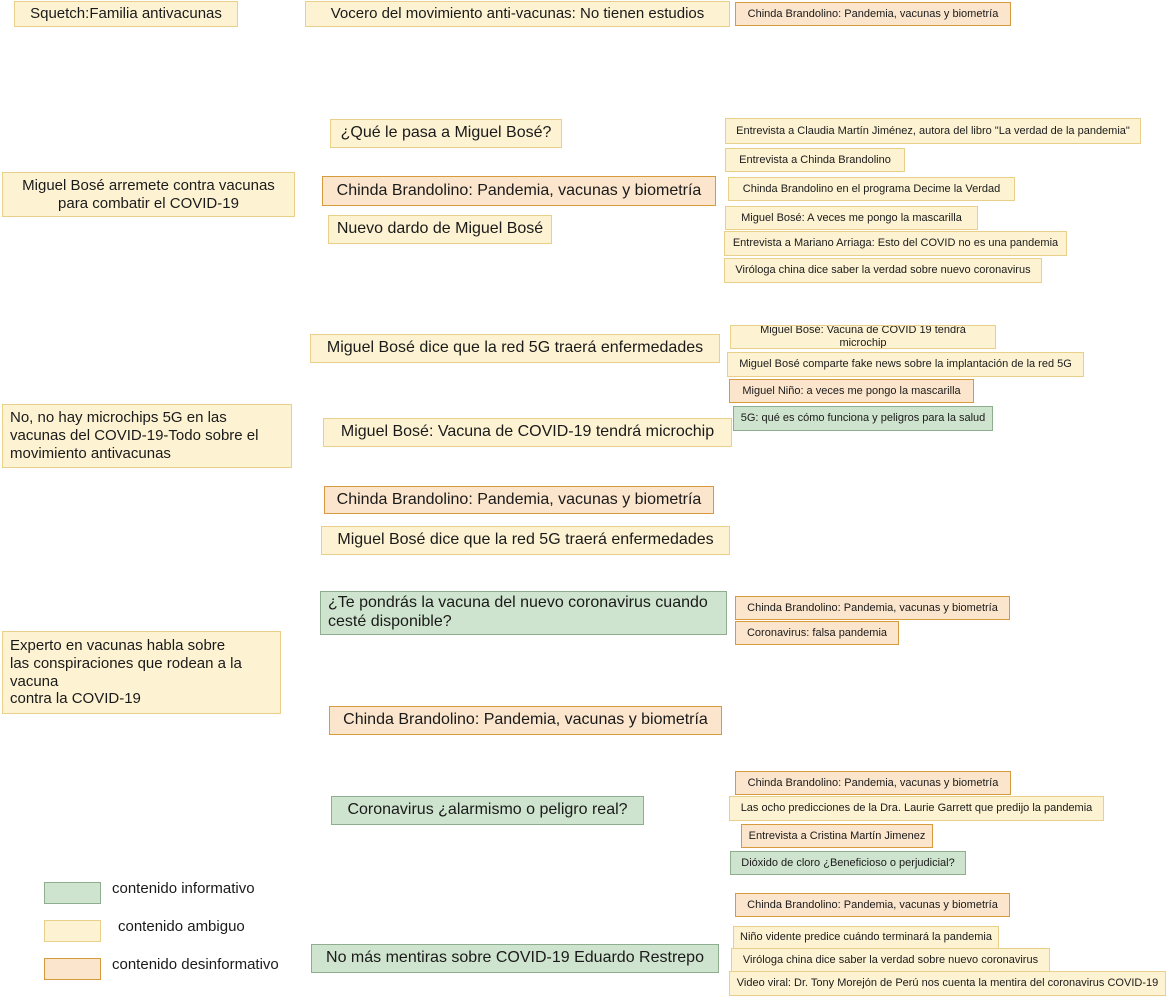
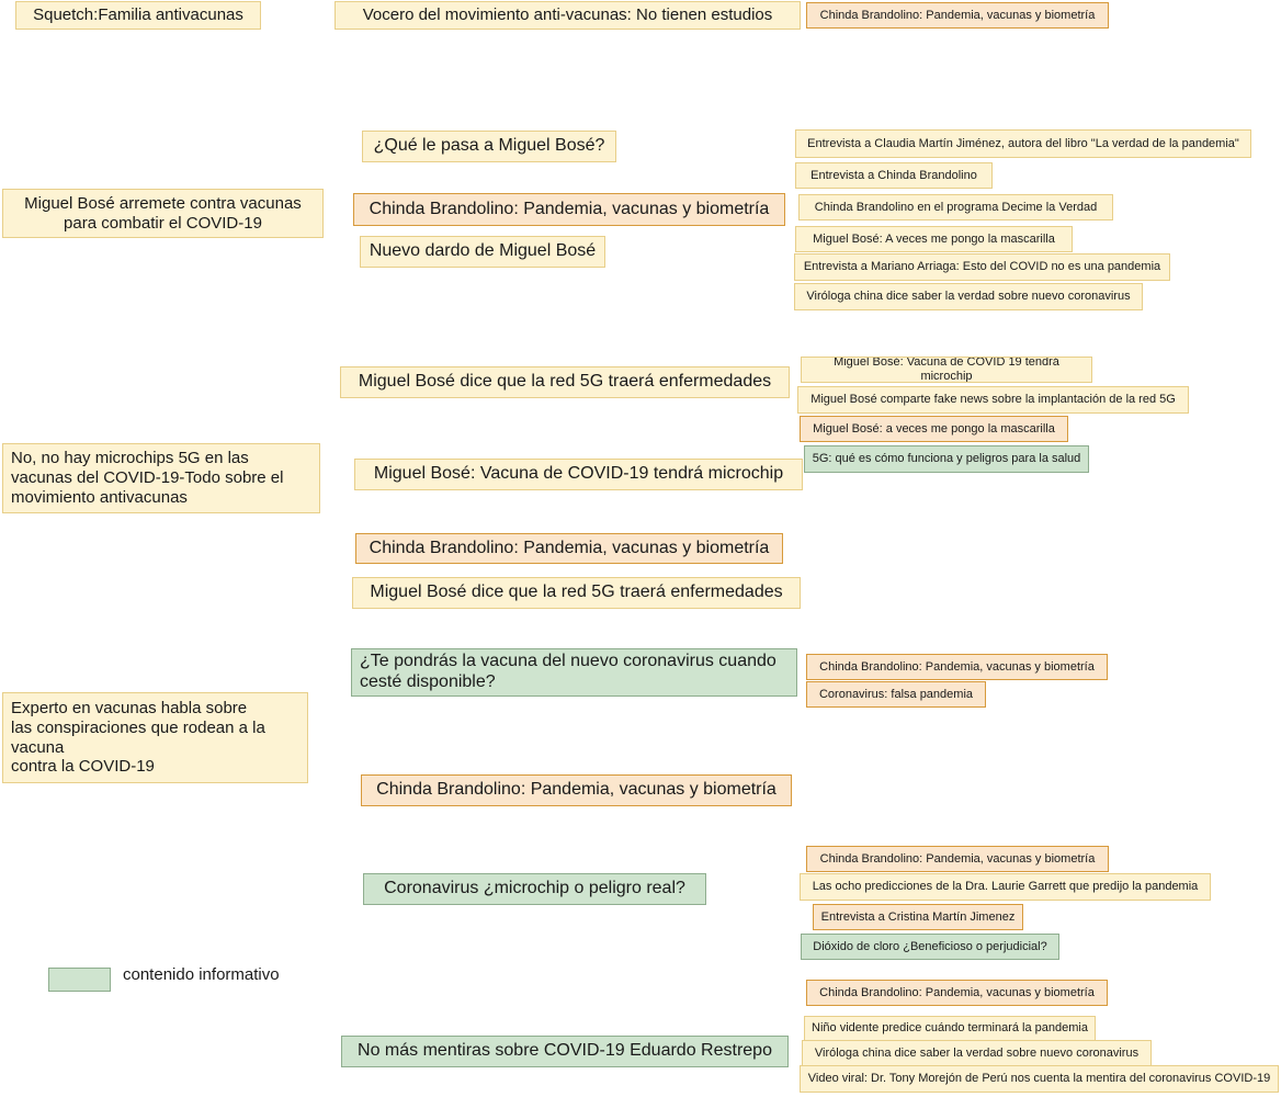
  Squetch:Familia antivacunas
  Vocero del movimiento anti-vacunas: No tienen estudios
  Chinda Brandolino: Pandemia, vacunas y biometría
  ¿Qué le pasa a Miguel Bosé?
  Entrevista a Claudia Martín Jiménez, autora del libro "La verdad de la pandemia"
  Entrevista a Chinda Brandolino
  Miguel Bosé arremete contra vacunas
  para combatir el COVID-19
  Chinda Brandolino en el programa Decime la Verdad
  Chinda Brandolino: Pandemia, vacunas y biometría
  Miguel Bosé: A veces me pongo la mascarilla
  Nuevo dardo de Miguel Bosé
  Entrevista a Mariano Arriaga: Esto del COVID no es una pandemia
  Viróloga china dice saber la verdad sobre nuevo coronavirus
  Miguel Bosé: Vacuna de COVID 19 tendrá microchip
  Miguel Bosé dice que la red 5G traerá enfermedades
  Miguel Bosé comparte fake news sobre la implantación de la red 5G
- Miguel Niño: a veces me pongo la mascarilla
+ Miguel Bosé: a veces me pongo la mascarilla
  5G: qué es cómo funciona y peligros para la salud
  No, no hay microchips 5G en las
  vacunas del COVID-19-Todo sobre el
  movimiento antivacunas
  Miguel Bosé: Vacuna de COVID-19 tendrá microchip
  Chinda Brandolino: Pandemia, vacunas y biometría
  Miguel Bosé dice que la red 5G traerá enfermedades
  ¿Te pondrás la vacuna del nuevo coronavirus cuando
  cesté disponible?
  Chinda Brandolino: Pandemia, vacunas y biometría
  Coronavirus: falsa pandemia
  Experto en vacunas habla sobre
  las conspiraciones que rodean a la vacuna
  contra la COVID-19
  Chinda Brandolino: Pandemia, vacunas y biometría
  Chinda Brandolino: Pandemia, vacunas y biometría
- Coronavirus ¿alarmismo o peligro real?
+ Coronavirus ¿microchip o peligro real?
  Las ocho predicciones de la Dra. Laurie Garrett que predijo la pandemia
  Entrevista a Cristina Martín Jimenez
  Dióxido de cloro ¿Beneficioso o perjudicial?
  Chinda Brandolino: Pandemia, vacunas y biometría
  Niño vidente predice cuándo terminará la pandemia
  No más mentiras sobre COVID-19 Eduardo Restrepo
  Viróloga china dice saber la verdad sobre nuevo coronavirus
  Video viral: Dr. Tony Morejón de Perú nos cuenta la mentira del coronavirus COVID-19
  contenido informativo
- contenido ambiguo
- contenido desinformativo
